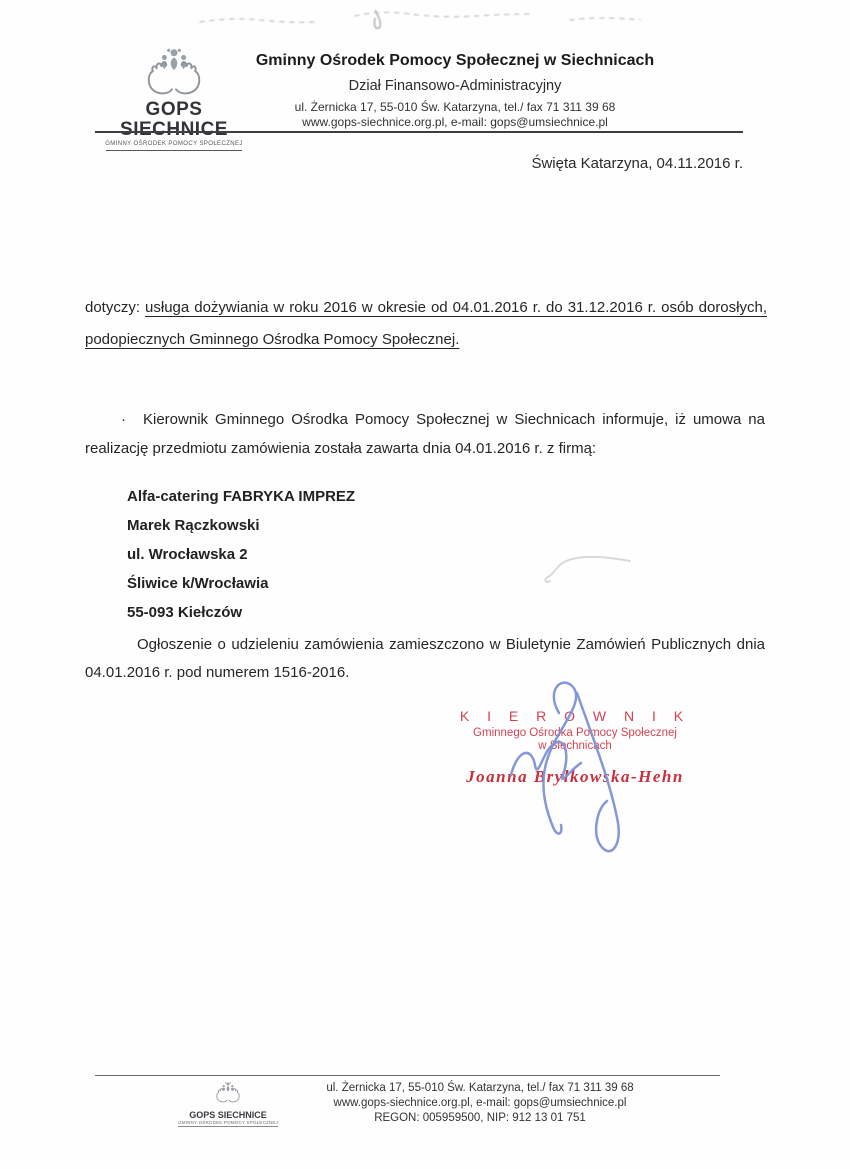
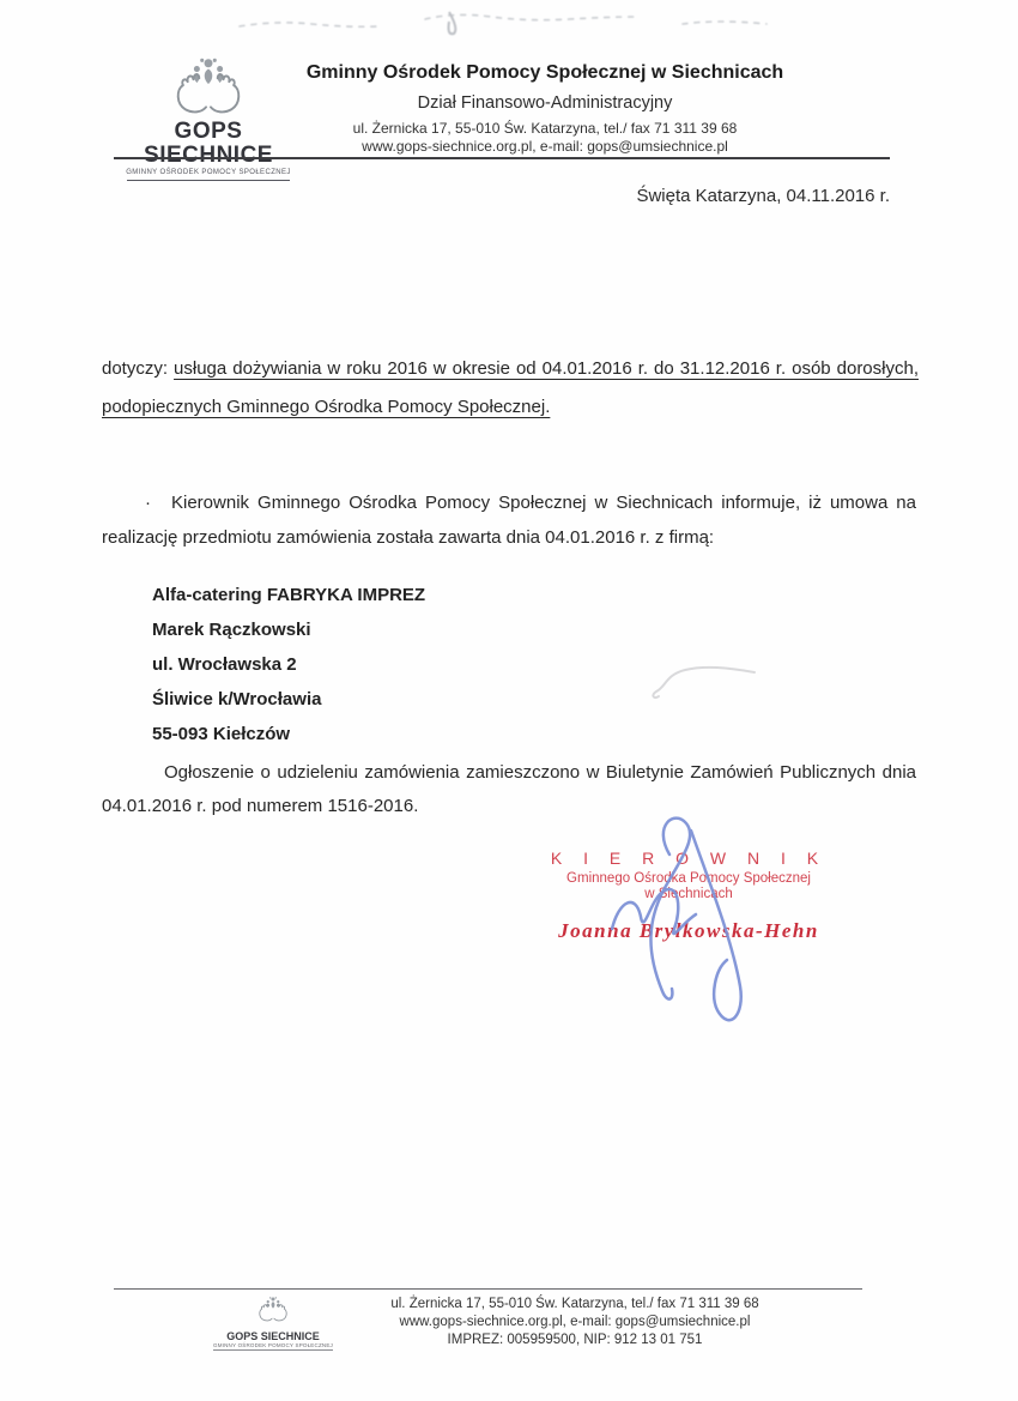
  GOPS SIECHNICE
  Gminny Ośrodek Pomocy Społecznej w Siechnicach
  Dział Finansowo-Administracyjny
  ul. Żernicka 17, 55-010 Św. Katarzyna, tel./ fax 71 311 39 68
  www.gops-siechnice.org.pl, e-mail: gops@umsiechnice.pl
  Święta Katarzyna, 04.11.2016 r.
  dotyczy: usługa dożywiania w roku 2016 w okresie od 04.01.2016 r. do 31.12.2016 r. osób dorosłych, podopiecznych Gminnego Ośrodka Pomocy Społecznej.
  · Kierownik Gminnego Ośrodka Pomocy Społecznej w Siechnicach informuje, iż umowa na realizację przedmiotu zamówienia została zawarta dnia 04.01.2016 r. z firmą:
  Alfa-catering FABRYKA IMPREZ
  Marek Rączkowski
  ul. Wrocławska 2
  Śliwice k/Wrocławia
  55-093 Kiełczów
  Ogłoszenie o udzieleniu zamówienia zamieszczono w Biuletynie Zamówień Publicznych dnia 04.01.2016 r. pod numerem 1516-2016.
  K I E R O W N I K
  Gminnego Ośrodka Pomocy Społecznej
  wichnicch
  Joanna Brykowka-Hehn
  GOPS SIECHNICE
  ul. Żernicka 17, 55-010 Św. Katarzyna, tel./ fax 71 311 39 68
  www.gops-siechnice.org.pl, e-mail: gops@umsiechnice.pl
- REGON: 005959500, NIP: 912 13 01 751
+ IMPREZ: 005959500, NIP: 912 13 01 751
